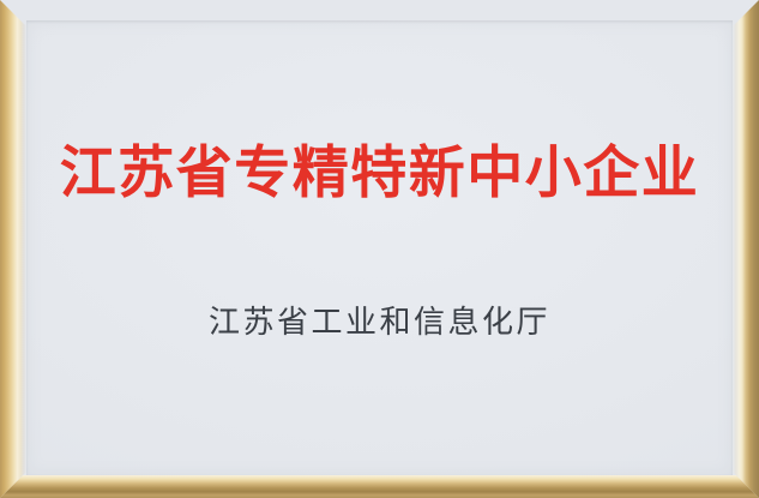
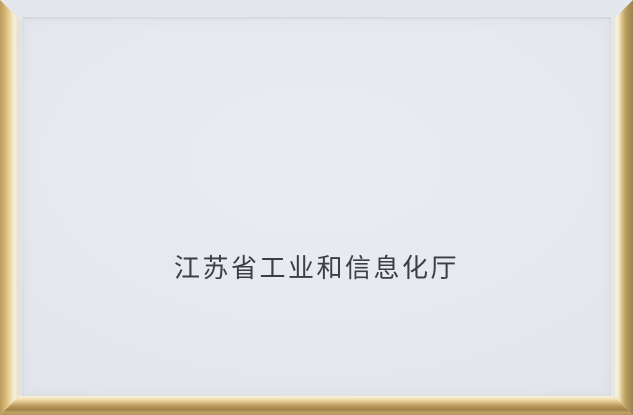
- 江苏省专精特新中小企业
  江苏省工业和信息化厅
